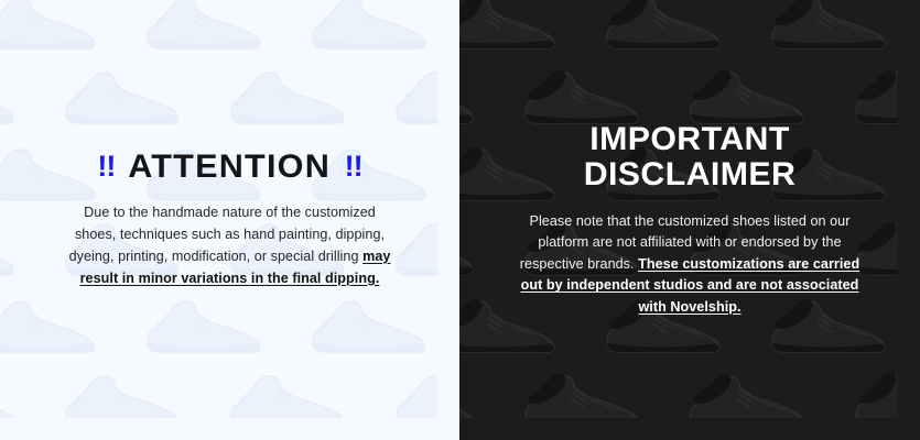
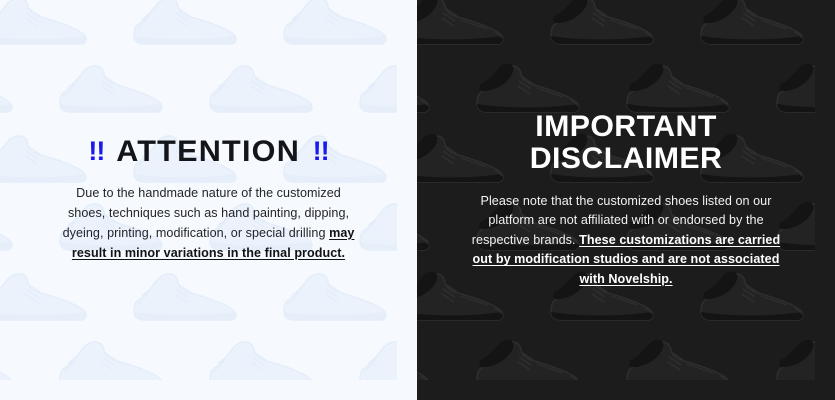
  !!
  ATTENTION
  !!
- Due to the handmade nature of the customized shoes, techniques such as hand painting, dipping, dyeing, printing, modification, or special drilling may result in minor variations in the final dipping.
+ Due to the handmade nature of the customized shoes, techniques such as hand painting, dipping, dyeing, printing, modification, or special drilling may result in minor variations in the final product.
  IMPORTANT
  DISCLAIMER
- Please note that the customized shoes listed on our platform are not affiliated with or endorsed by the respective brands. These customizations are carried out by independent studios and are not associated with Novelship.
+ Please note that the customized shoes listed on our platform are not affiliated with or endorsed by the respective brands. These customizations are carried out by modification studios and are not associated with Novelship.
